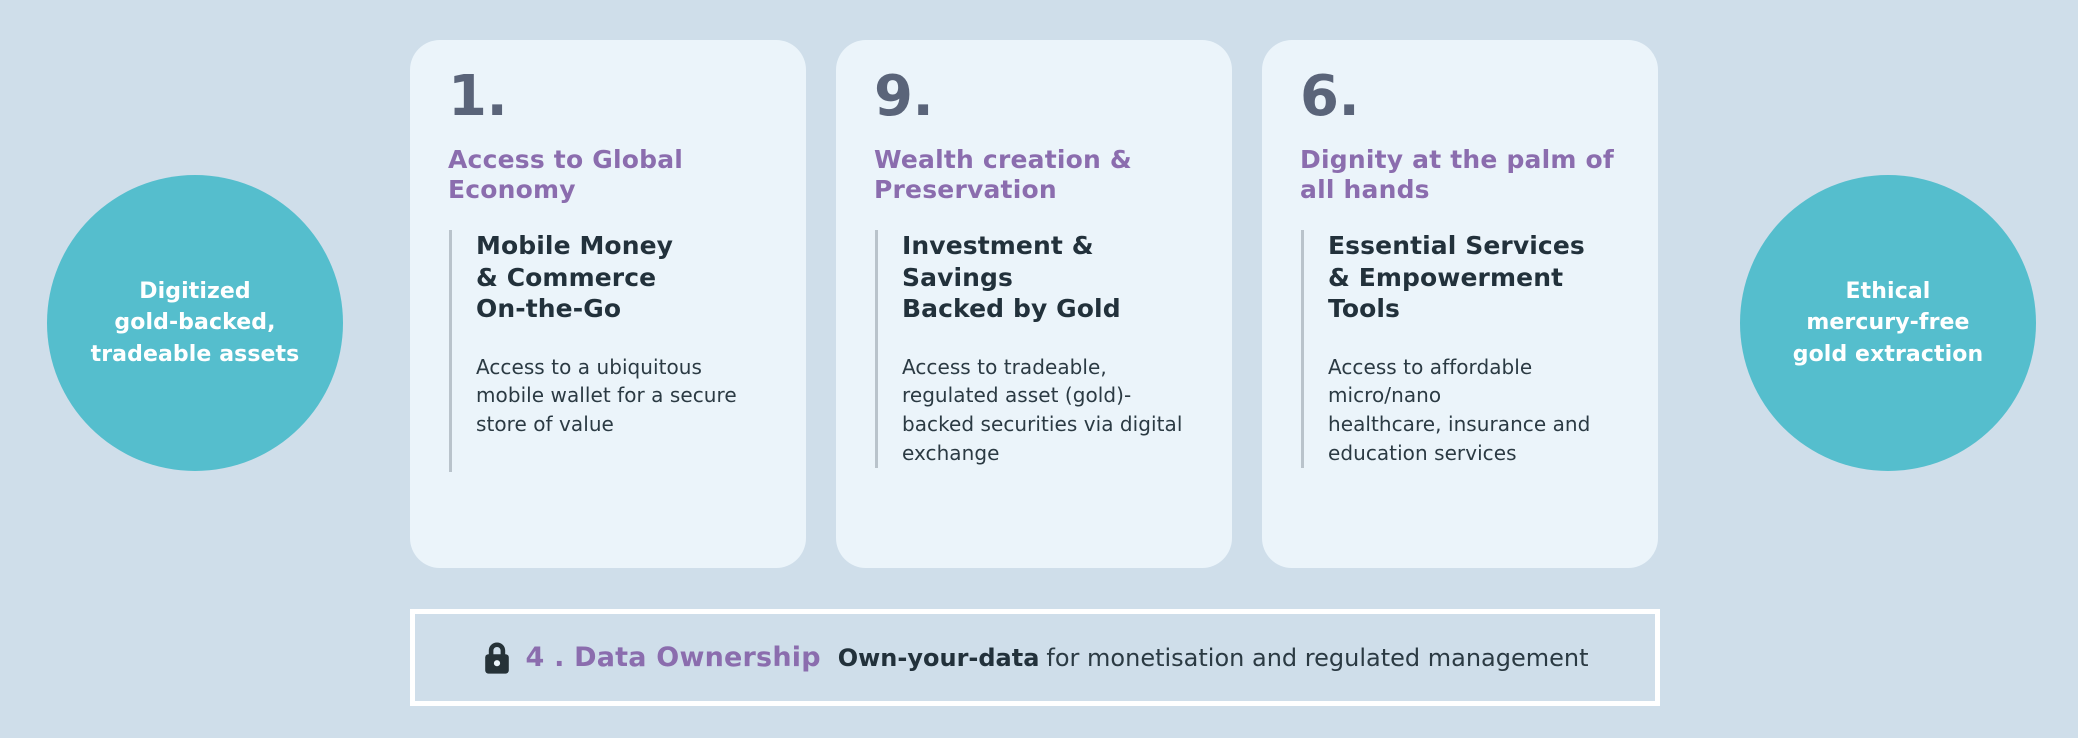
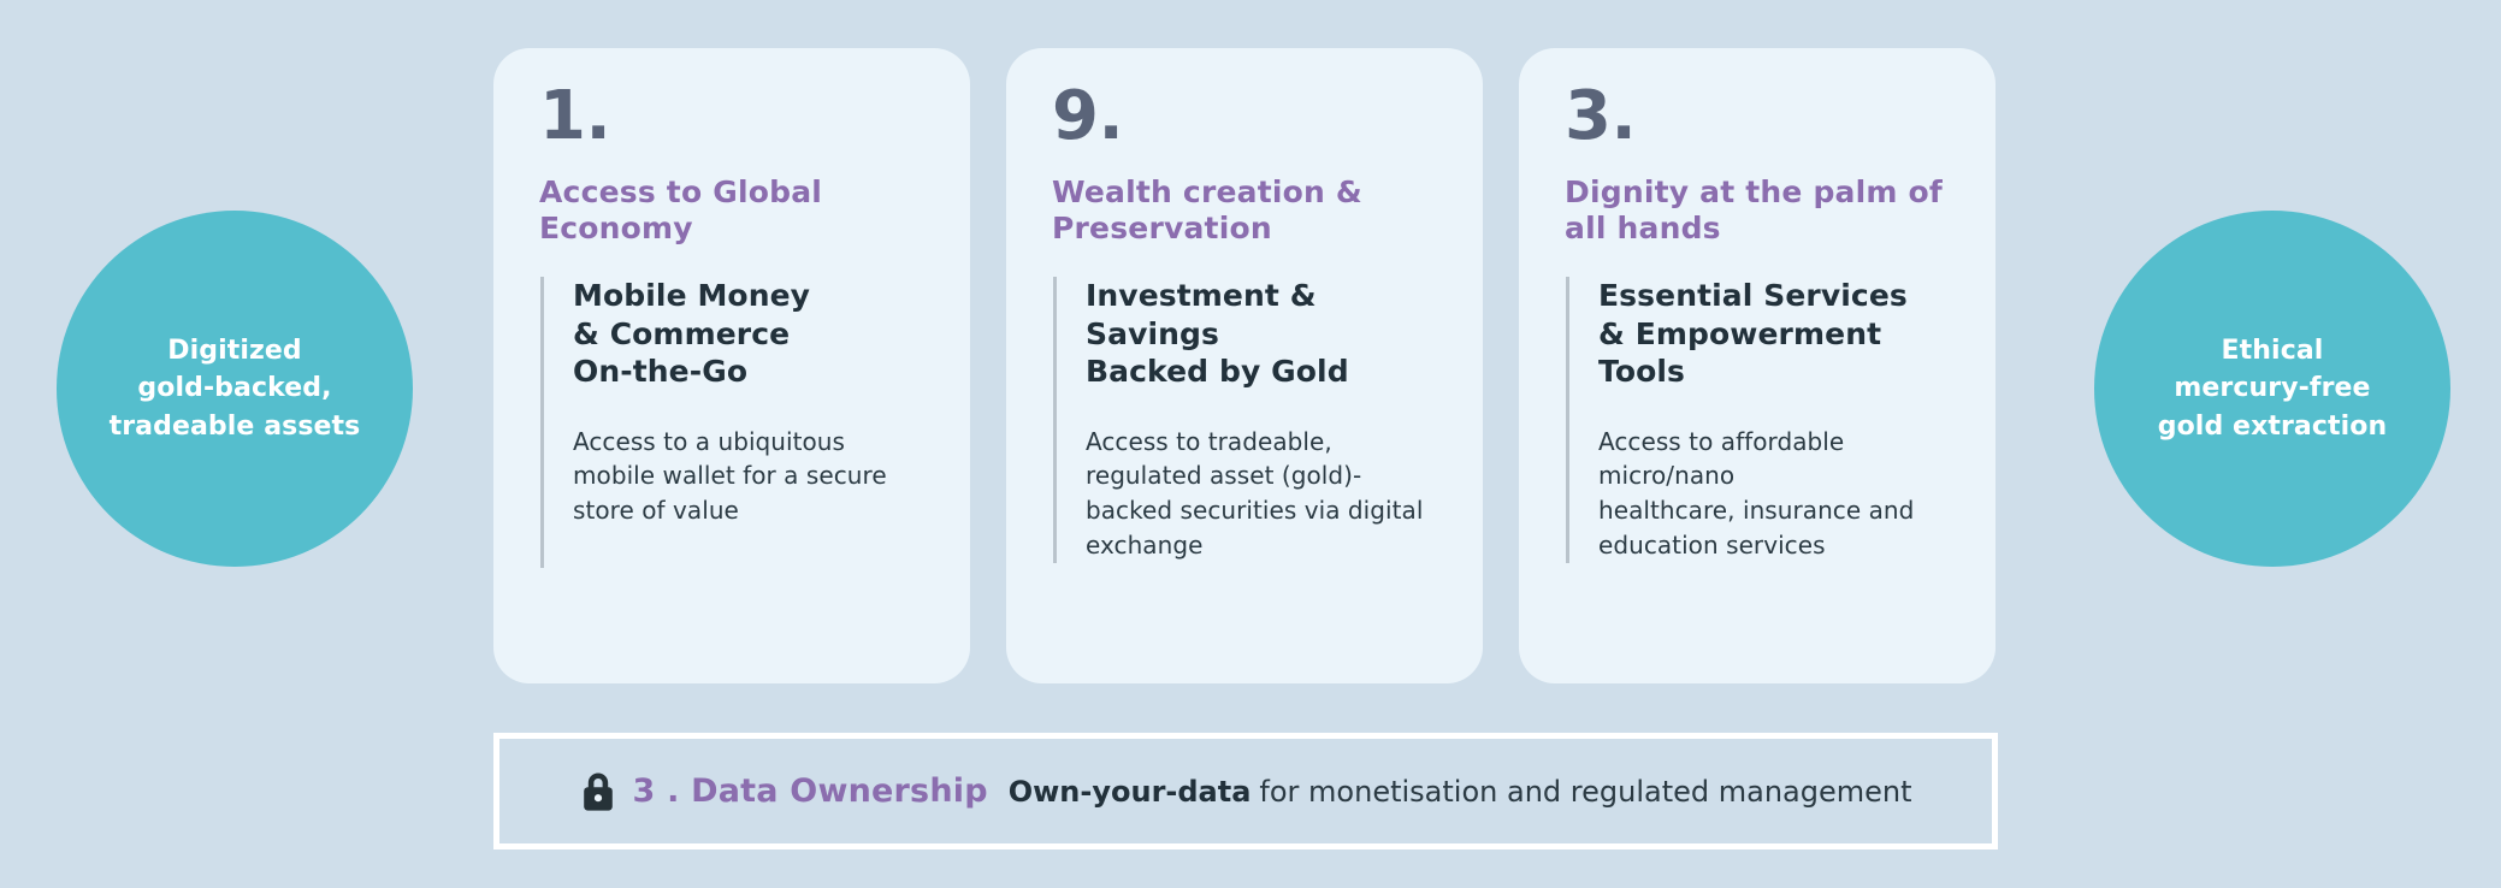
  Digitized
  gold-backed,
  tradeable assets
  1.
  Access to Global
  Economy
  Mobile Money
  & Commerce
  On-the-Go
  Access to a ubiquitous
  mobile wallet for a secure
  store of value
  9.
  Wealth creation &
  Preservation
  Investment & Savings
  Backed by Gold
  Access to tradeable,
  regulated asset (gold)-
  backed securities via digital
  exchange
- 6.
+ 3.
  Dignity at the palm of
  all hands
  Essential Services
  & Empowerment Tools
  Access to affordable micro/nano
  healthcare, insurance and
  education services
  Ethical
  mercury-free
  gold extraction
- 4 . Data Ownership
+ 3 . Data Ownership
  Own-your-data
  for monetisation and regulated management
